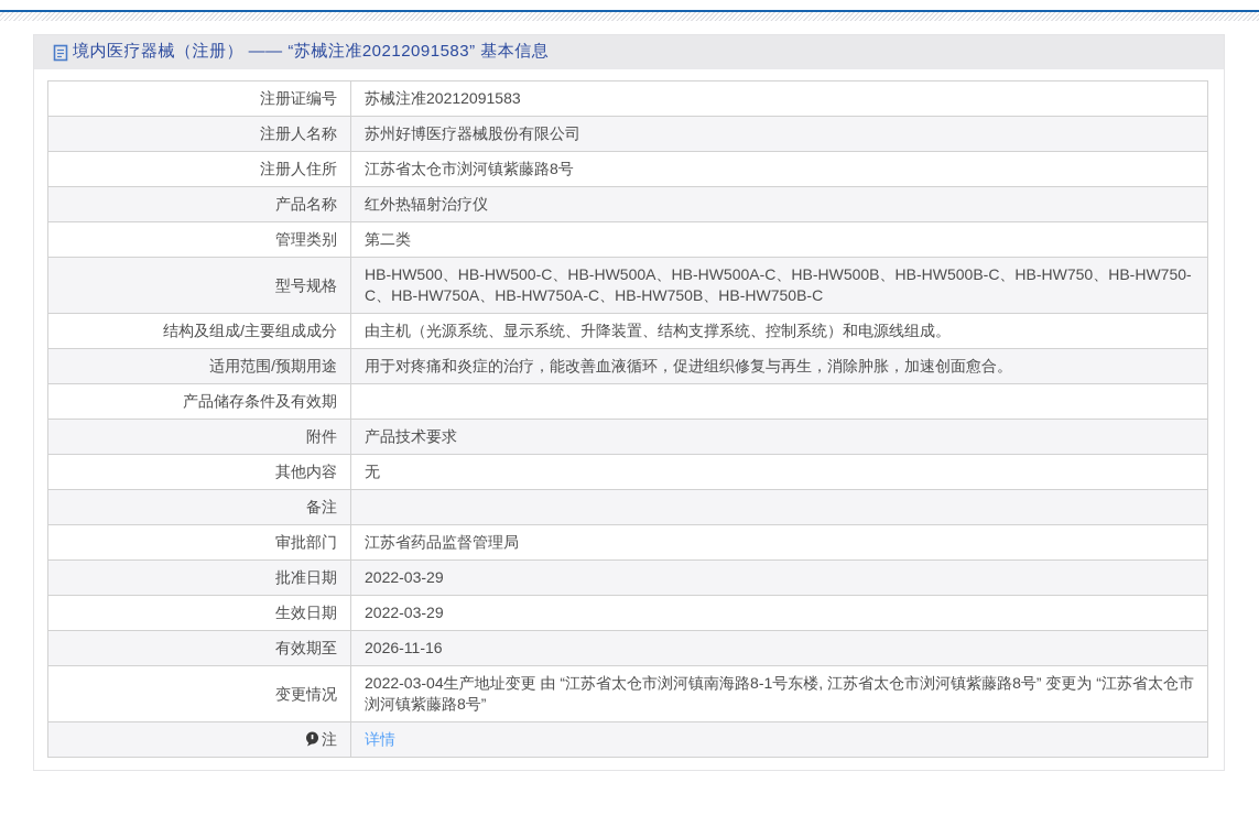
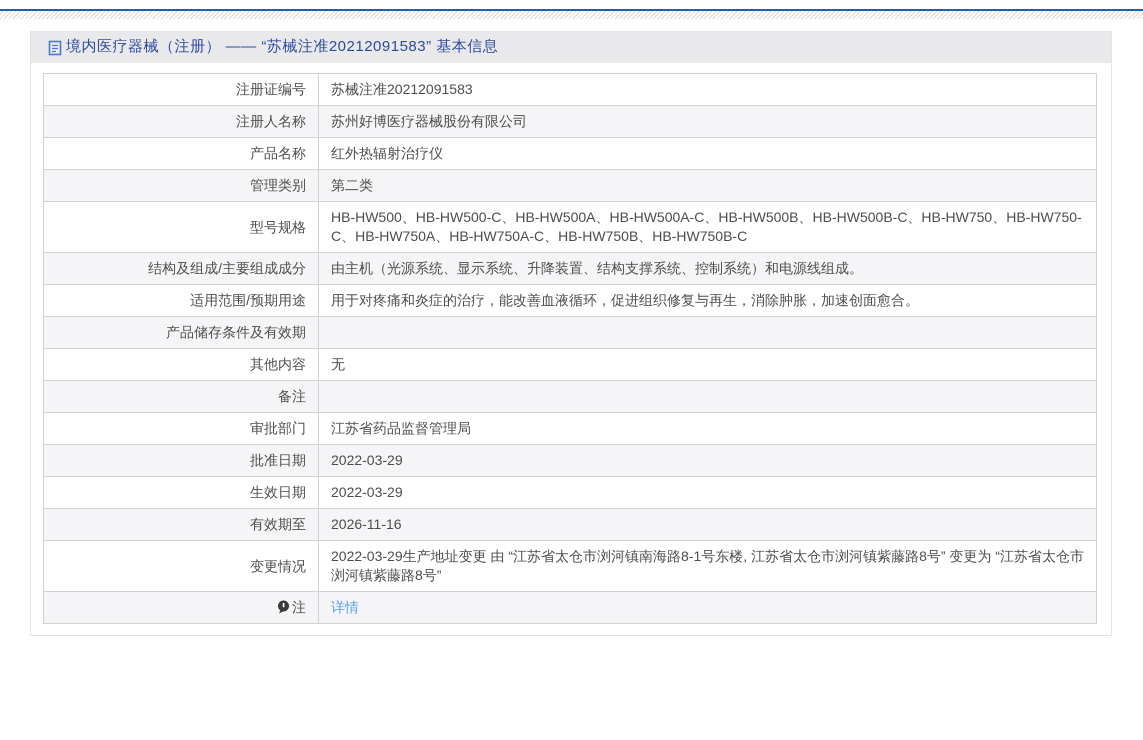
  境内医疗器械（注册） —— “苏械注准20212091583” 基本信息
  注册证编号	苏械注准20212091583
  注册人名称	苏州好博医疗器械股份有限公司
- 注册人住所	江苏省太仓市浏河镇紫藤路8号
  产品名称	红外热辐射治疗仪
  管理类别	第二类
  型号规格	HB-HW500、HB-HW500-C、HB-HW500A、HB-HW500A-C、HB-HW500B、HB-HW500B-C、HB-HW750、HB-HW750-C、HB-HW750A、HB-HW750A-C、HB-HW750B、HB-HW750B-C
  结构及组成/主要组成成分	由主机（光源系统、显示系统、升降装置、结构支撑系统、控制系统）和电源线组成。
  适用范围/预期用途	用于对疼痛和炎症的治疗，能改善血液循环，促进组织修复与再生，消除肿胀，加速创面愈合。
  产品储存条件及有效期
- 附件	产品技术要求
  其他内容	无
  备注
  审批部门	江苏省药品监督管理局
  批准日期	2022-03-29
  生效日期	2022-03-29
  有效期至	2026-11-16
- 变更情况	2022-03-04生产地址变更 由 “江苏省太仓市浏河镇南海路8-1号东楼, 江苏省太仓市浏河镇紫藤路8号” 变更为 “江苏省太仓市浏河镇紫藤路8号”
+ 变更情况	2022-03-29生产地址变更 由 “江苏省太仓市浏河镇南海路8-1号东楼, 江苏省太仓市浏河镇紫藤路8号” 变更为 “江苏省太仓市浏河镇紫藤路8号”
  注	详情
